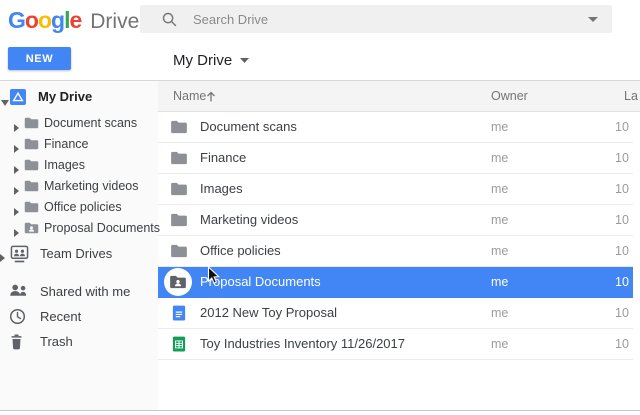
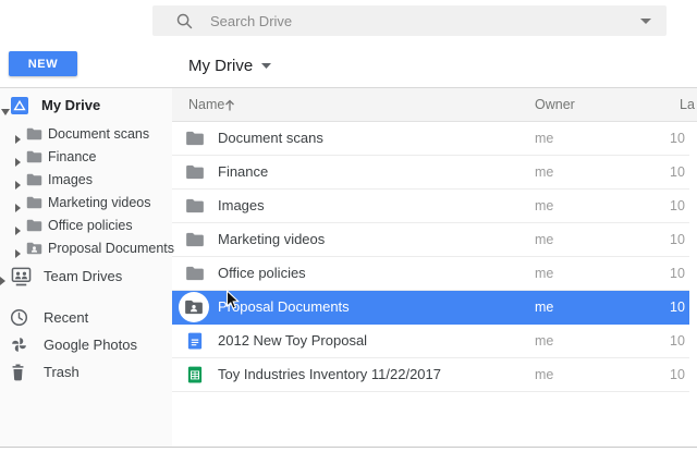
- Google Drive
  Search Drive
  NEW
  My Drive
  My Drive
  Document scans
  Finance
  Images
  Marketing videos
  Office policies
  Proposal Documents
  Team Drives
- Shared with me
  Recent
+ Google Photos
  Trash
  Name
  Owner
  La
  Document scans
  me
  10
  Finance
  me
  10
  Images
  me
  10
  Marketing videos
  me
  10
  Office policies
  me
  10
  Prposal Documents
  me
  10
  2012 New Toy Proposal
  me
  10
- Toy Industries Inventory 11/26/2017
+ Toy Industries Inventory 11/22/2017
  me
  10
